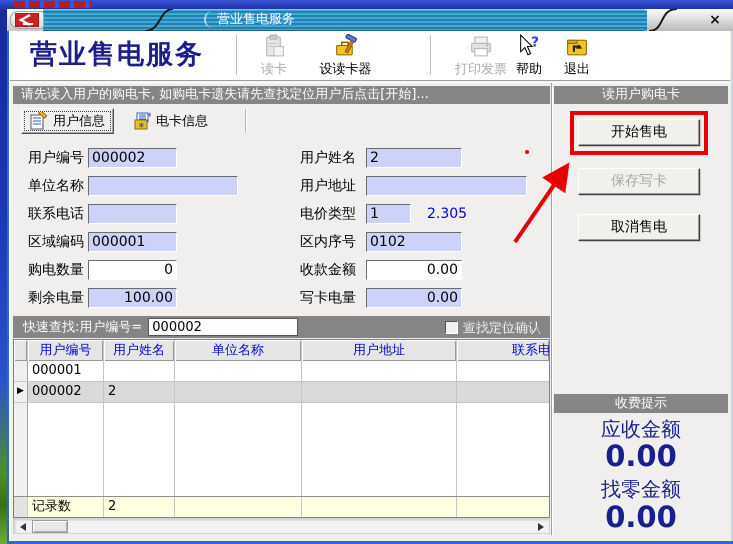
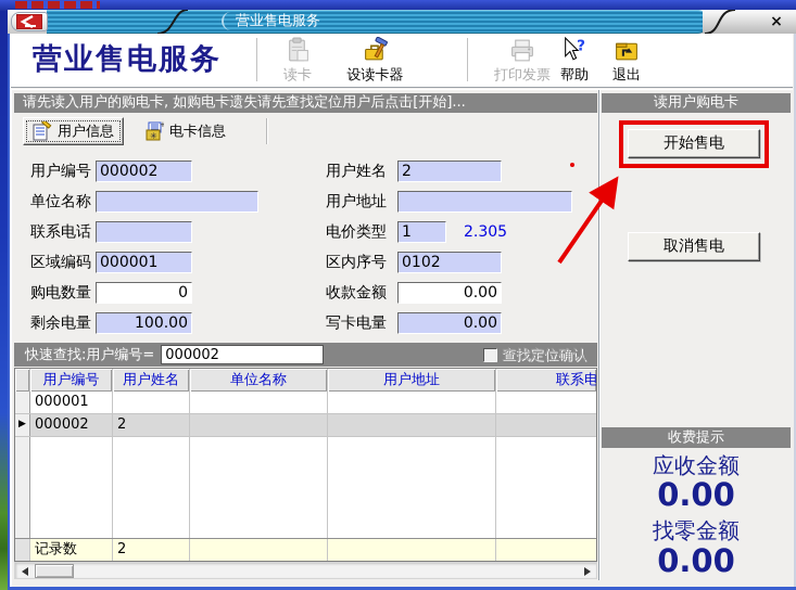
  营业售电服务
  ×
  营业售电服务
  读卡
  设读卡器
  打印发票
  ?
  帮助
  退出
  请先读入用户的购电卡, 如购电卡遗失请先查找定位用户后点击[开始]...
  读用户购电卡
  用户信息
  ✳
  +
  电卡信息
  用户编号
  000002
  用户姓名
  2
  单位名称
  用户地址
  联系电话
  电价类型
  1
  2.305
  区域编码
  000001
  区内序号
  0102
  购电数量
  0
  收款金额
  0.00
  剩余电量
  100.00
  写卡电量
  0.00
  快速查找:用户编号=
  000002
  查找定位确认
  用户编号
  用户姓名
  单位名称
  用户地址
  联系电
  000001
  ▶
  000002
  2
  记录数
  2
  开始售电
- 保存写卡
  取消售电
  收费提示
  应收金额
  0.00
  找零金额
  0.00
